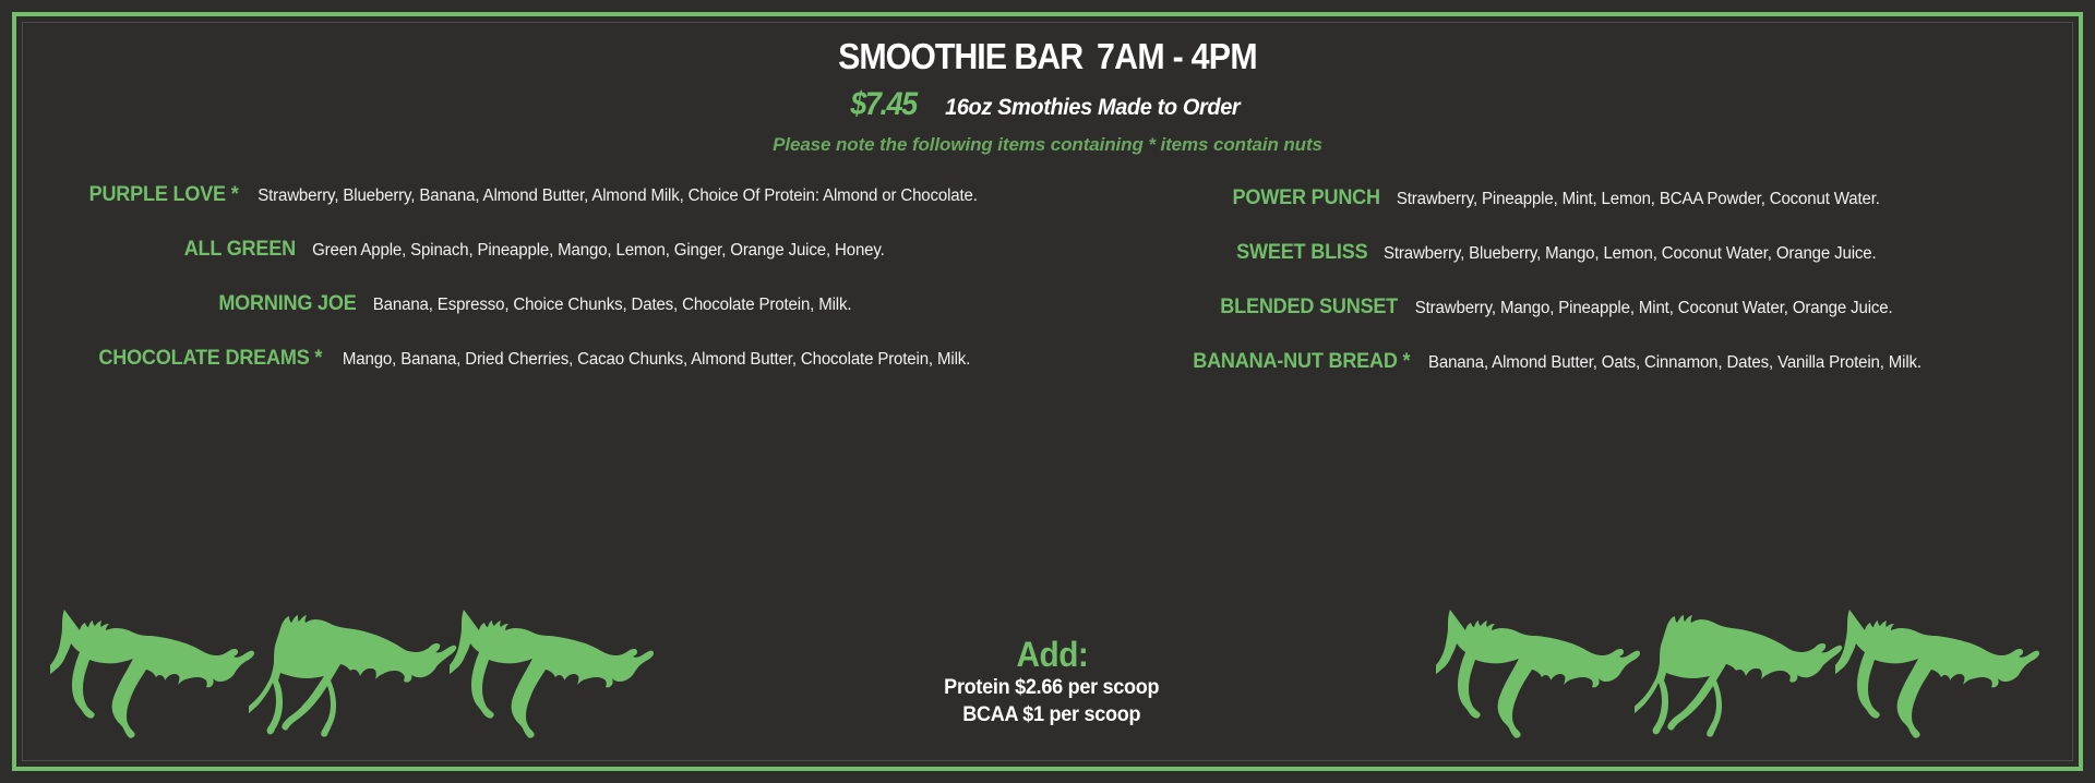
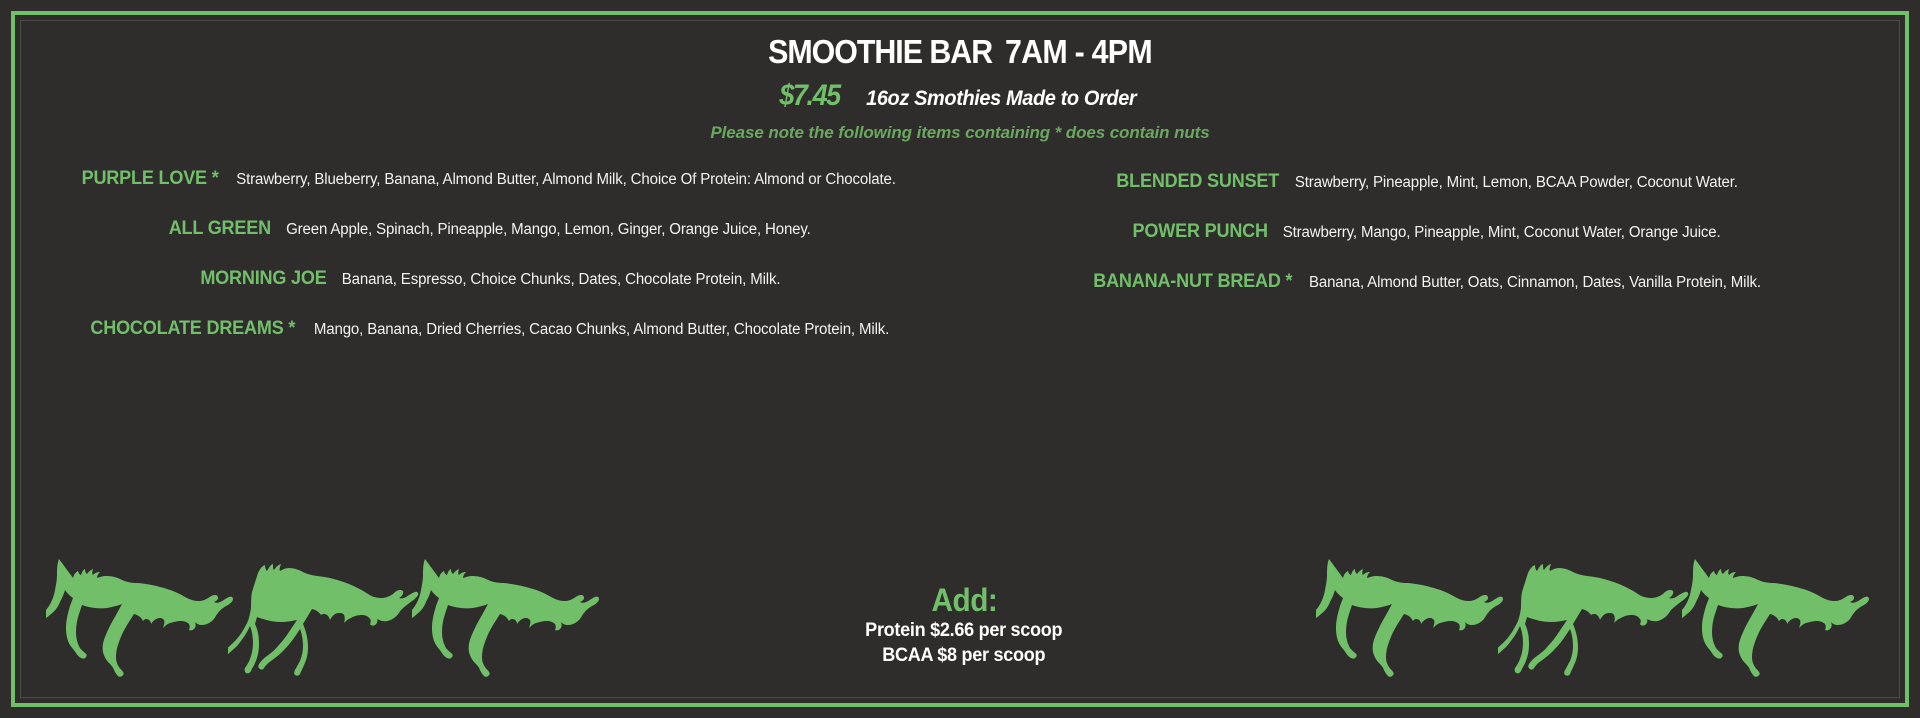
  SMOOTHIE BAR 7AM - 4PM
  $7.45
  16oz Smothies Made to Order
- Please note the following items containing * items contain nuts
+ Please note the following items containing * does contain nuts
  PURPLE LOVE * Strawberry, Blueberry, Banana, Almond Butter, Almond Milk, Choice Of Protein: Almond or Chocolate.
  ALL GREEN Green Apple, Spinach, Pineapple, Mango, Lemon, Ginger, Orange Juice, Honey.
  MORNING JOE Banana, Espresso, Choice Chunks, Dates, Chocolate Protein, Milk.
  CHOCOLATE DREAMS * Mango, Banana, Dried Cherries, Cacao Chunks, Almond Butter, Chocolate Protein, Milk.
- POWER PUNCH Strawberry, Pineapple, Mint, Lemon, BCAA Powder, Coconut Water.
+ BLENDED SUNSET Strawberry, Pineapple, Mint, Lemon, BCAA Powder, Coconut Water.
- SWEET BLISS Strawberry, Blueberry, Mango, Lemon, Coconut Water, Orange Juice.
- BLENDED SUNSET Strawberry, Mango, Pineapple, Mint, Coconut Water, Orange Juice.
+ POWER PUNCH Strawberry, Mango, Pineapple, Mint, Coconut Water, Orange Juice.
  BANANA-NUT BREAD * Banana, Almond Butter, Oats, Cinnamon, Dates, Vanilla Protein, Milk.
  Add:
  Protein $2.66 per scoop
- BCAA $1 per scoop
+ BCAA $8 per scoop
